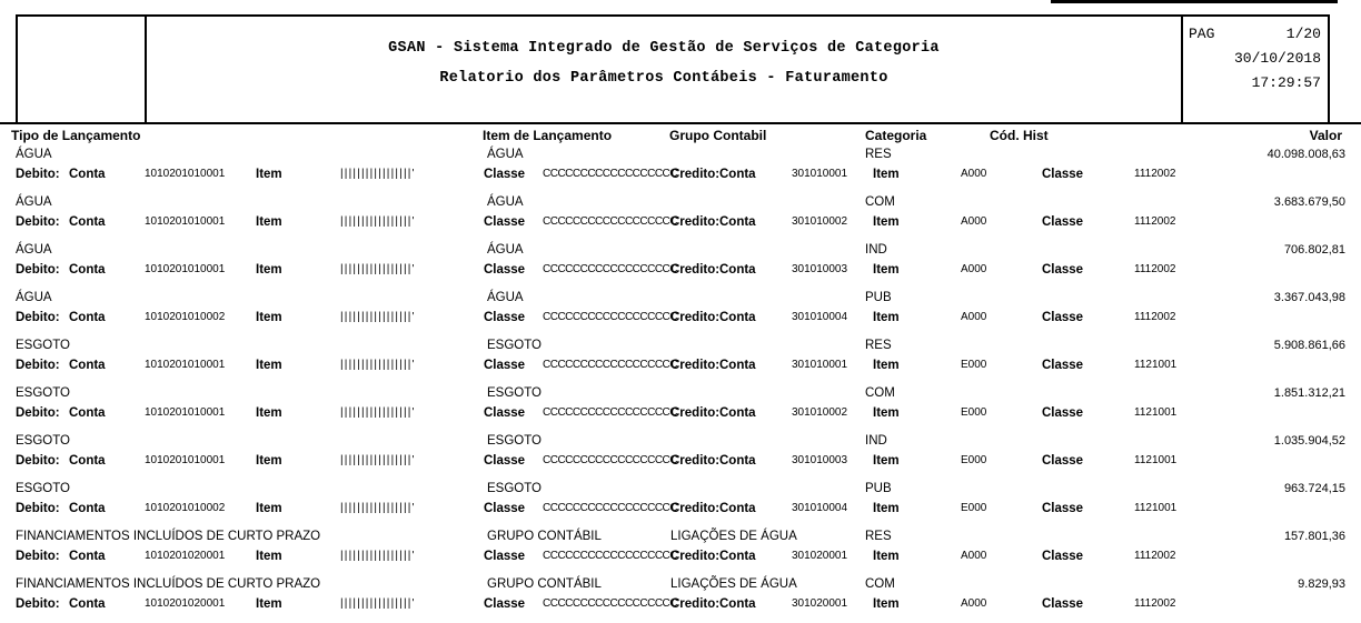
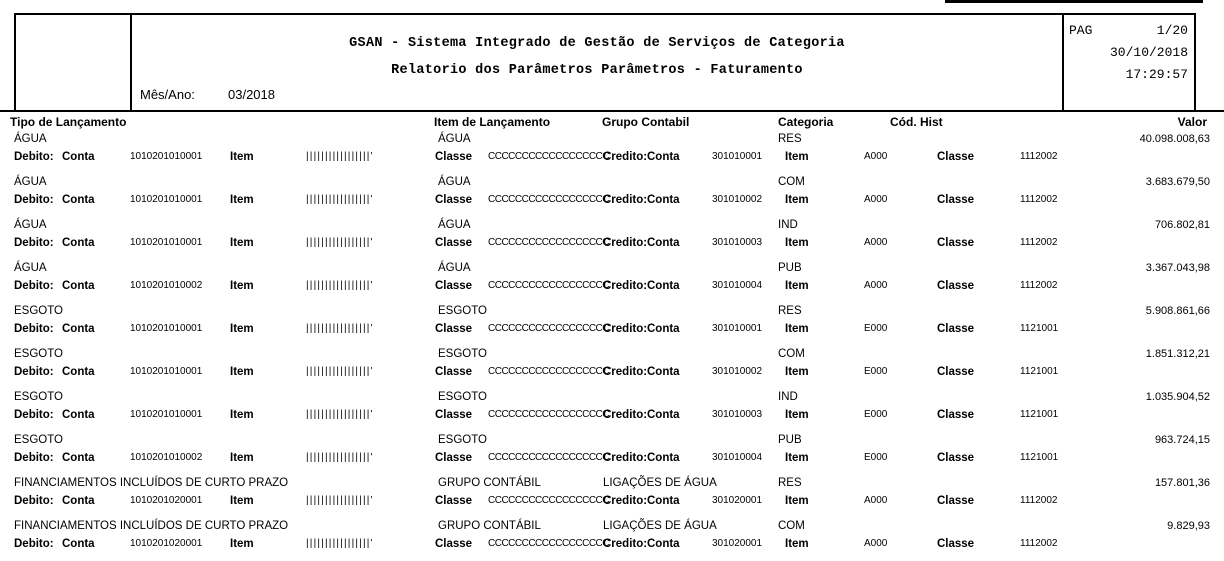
  GSAN - Sistema Integrado de Gestão de Serviços de Categoria
- Relatorio dos Parâmetros Contábeis - Faturamento
+ Relatorio dos Parâmetros Parâmetros - Faturamento
+ Mês/Ano:
+ 03/2018
  PAG
  1/20
  30/10/2018
  17:29:57
  Tipo de Lançamento
  Item de Lançamento
  Grupo Contabil
  Categoria
  Cód. Hist
  Valor
  ÁGUA
  ÁGUA
  RES
  40.098.008,63
  Debito:
  Conta
  1010201010001
  Item
  |||||||||||||||||'
  Classe
  CCCCCCCCCCCCCCCCCC'
  Credito:
  Conta
  301010001
  Item
  A000
  Classe
  1112002
  ÁGUA
  ÁGUA
  COM
  3.683.679,50
  Debito:
  Conta
  1010201010001
  Item
  |||||||||||||||||'
  Classe
  CCCCCCCCCCCCCCCCCC'
  Credito:
  Conta
  301010002
  Item
  A000
  Classe
  1112002
  ÁGUA
  ÁGUA
  IND
  706.802,81
  Debito:
  Conta
  1010201010001
  Item
  |||||||||||||||||'
  Classe
  CCCCCCCCCCCCCCCCCC'
  Credito:
  Conta
  301010003
  Item
  A000
  Classe
  1112002
  ÁGUA
  ÁGUA
  PUB
  3.367.043,98
  Debito:
  Conta
  1010201010002
  Item
  |||||||||||||||||'
  Classe
  CCCCCCCCCCCCCCCCCC'
  Credito:
  Conta
  301010004
  Item
  A000
  Classe
  1112002
  ESGOTO
  ESGOTO
  RES
  5.908.861,66
  Debito:
  Conta
  1010201010001
  Item
  |||||||||||||||||'
  Classe
  CCCCCCCCCCCCCCCCCC'
  Credito:
  Conta
  301010001
  Item
  E000
  Classe
  1121001
  ESGOTO
  ESGOTO
  COM
  1.851.312,21
  Debito:
  Conta
  1010201010001
  Item
  |||||||||||||||||'
  Classe
  CCCCCCCCCCCCCCCCCC'
  Credito:
  Conta
  301010002
  Item
  E000
  Classe
  1121001
  ESGOTO
  ESGOTO
  IND
  1.035.904,52
  Debito:
  Conta
  1010201010001
  Item
  |||||||||||||||||'
  Classe
  CCCCCCCCCCCCCCCCCC'
  Credito:
  Conta
  301010003
  Item
  E000
  Classe
  1121001
  ESGOTO
  ESGOTO
  PUB
  963.724,15
  Debito:
  Conta
  1010201010002
  Item
  |||||||||||||||||'
  Classe
  CCCCCCCCCCCCCCCCCC'
  Credito:
  Conta
  301010004
  Item
  E000
  Classe
  1121001
  FINANCIAMENTOS INCLUÍDOS DE CURTO PRAZO
  GRUPO CONTÁBIL
  LIGAÇÕES DE ÁGUA
  RES
  157.801,36
  Debito:
  Conta
  1010201020001
  Item
  |||||||||||||||||'
  Classe
  CCCCCCCCCCCCCCCCCC'
  Credito:
  Conta
  301020001
  Item
  A000
  Classe
  1112002
  FINANCIAMENTOS INCLUÍDOS DE CURTO PRAZO
  GRUPO CONTÁBIL
  LIGAÇÕES DE ÁGUA
  COM
  9.829,93
  Debito:
  Conta
  1010201020001
  Item
  |||||||||||||||||'
  Classe
  CCCCCCCCCCCCCCCCCC'
  Credito:
  Conta
  301020001
  Item
  A000
  Classe
  1112002
